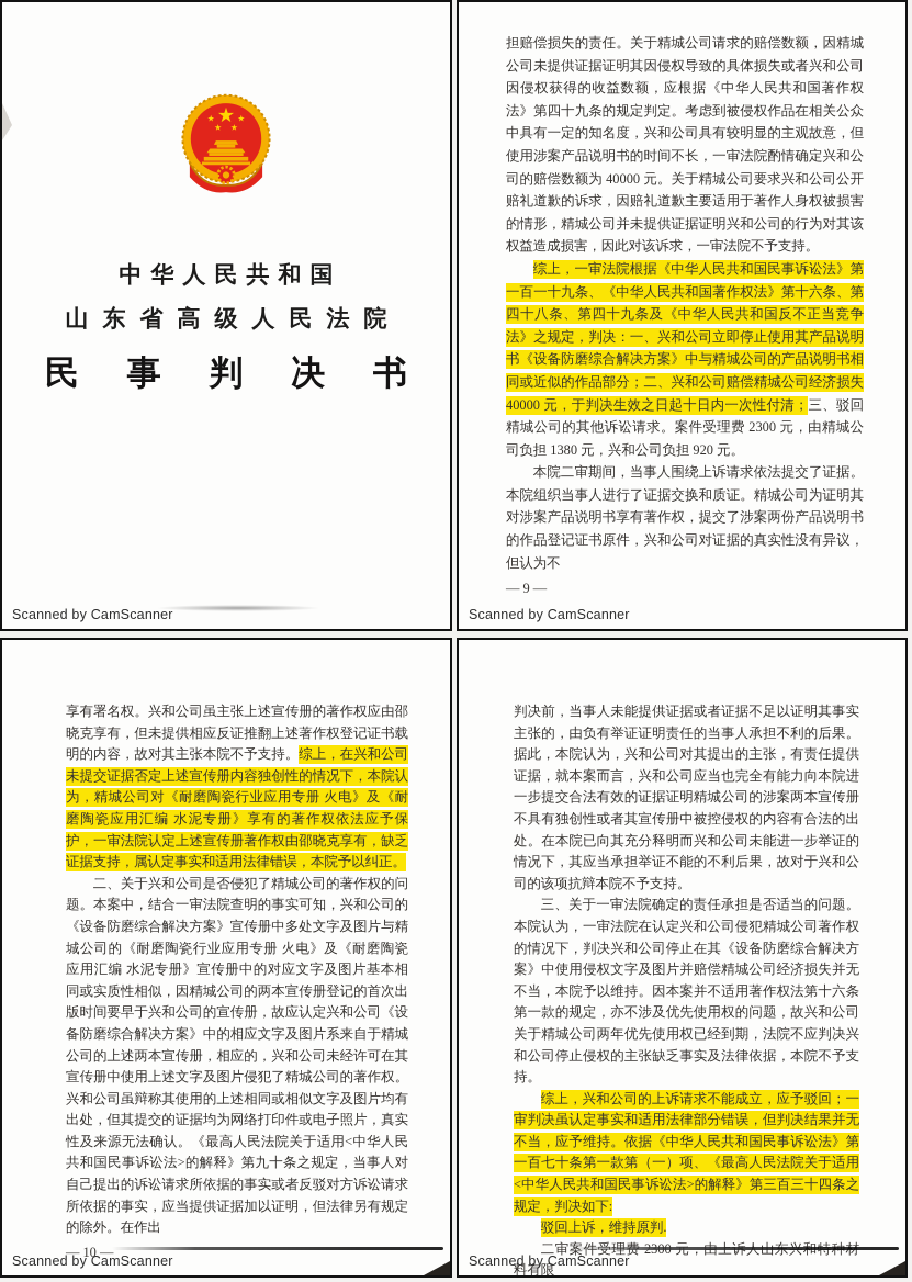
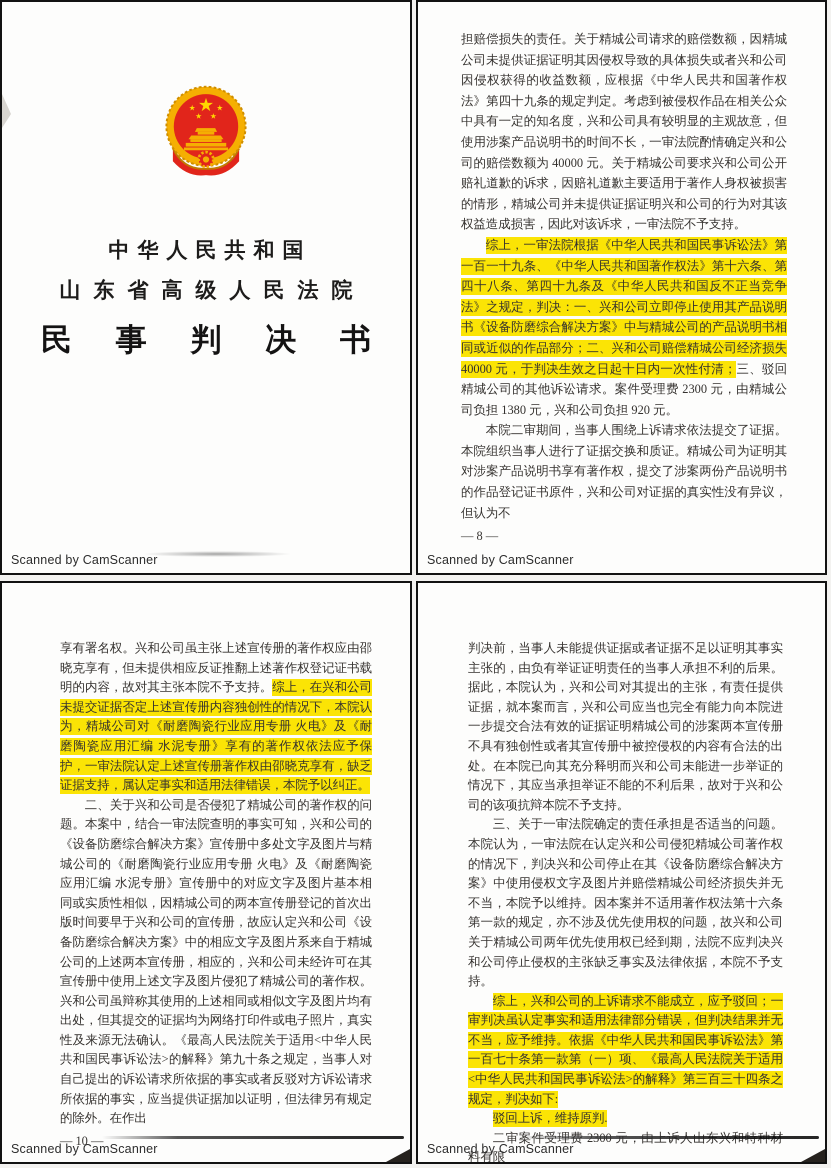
  中华人民共和国
  山东省高级人民法院
  民 事 判 决 书
  Scanned by CamScanner
  担赔偿损失的责任。关于精城公司请求的赔偿数额，因精城公司未提供证据证明其因侵权导致的具体损失或者兴和公司因侵权获得的收益数额，应根据《中华人民共和国著作权法》第四十九条的规定判定。考虑到被侵权作品在相关公众中具有一定的知名度，兴和公司具有较明显的主观故意，但使用涉案产品说明书的时间不长，一审法院酌情确定兴和公司的赔偿数额为 40000 元。关于精城公司要求兴和公司公开赔礼道歉的诉求，因赔礼道歉主要适用于著作人身权被损害的情形，精城公司并未提供证据证明兴和公司的行为对其该权益造成损害，因此对该诉求，一审法院不予支持。
  综上，一审法院根据《中华人民共和国民事诉讼法》第一百一十九条、《中华人民共和国著作权法》第十六条、第四十八条、第四十九条及《中华人民共和国反不正当竞争法》之规定，判决：一、兴和公司立即停止使用其产品说明书《设备防磨综合解决方案》中与精城公司的产品说明书相同或近似的作品部分；二、兴和公司赔偿精城公司经济损失 40000 元，于判决生效之日起十日内一次性付清；三、驳回精城公司的其他诉讼请求。案件受理费 2300 元，由精城公司负担 1380 元，兴和公司负担 920 元。
  本院二审期间，当事人围绕上诉请求依法提交了证据。本院组织当事人进行了证据交换和质证。精城公司为证明其对涉案产品说明书享有著作权，提交了涉案两份产品说明书的作品登记证书原件，兴和公司对证据的真实性没有异议，但认为不
- — 9 —
+ — 8 —
  Scanned by CamScanner
  享有署名权。兴和公司虽主张上述宣传册的著作权应由邵晓克享有，但未提供相应反证推翻上述著作权登记证书载明的内容，故对其主张本院不予支持。综上，在兴和公司未提交证据否定上述宣传册内容独创性的情况下，本院认为，精城公司对《耐磨陶瓷行业应用专册 火电》及《耐磨陶瓷应用汇编 水泥专册》享有的著作权依法应予保护，一审法院认定上述宣传册著作权由邵晓克享有，缺乏证据支持，属认定事实和适用法律错误，本院予以纠正。
  二、关于兴和公司是否侵犯了精城公司的著作权的问题。本案中，结合一审法院查明的事实可知，兴和公司的《设备防磨综合解决方案》宣传册中多处文字及图片与精城公司的《耐磨陶瓷行业应用专册 火电》及《耐磨陶瓷应用汇编 水泥专册》宣传册中的对应文字及图片基本相同或实质性相似，因精城公司的两本宣传册登记的首次出版时间要早于兴和公司的宣传册，故应认定兴和公司《设备防磨综合解决方案》中的相应文字及图片系来自于精城公司的上述两本宣传册，相应的，兴和公司未经许可在其宣传册中使用上述文字及图片侵犯了精城公司的著作权。兴和公司虽辩称其使用的上述相同或相似文字及图片均有出处，但其提交的证据均为网络打印件或电子照片，真实性及来源无法确认。《最高人民法院关于适用<中华人民共和国民事诉讼法>的解释》第九十条之规定，当事人对自己提出的诉讼请求所依据的事实或者反驳对方诉讼请求所依据的事实，应当提供证据加以证明，但法律另有规定的除外。在作出
  — 10 —
  Scanned by CamScanner
  判决前，当事人未能提供证据或者证据不足以证明其事实主张的，由负有举证证明责任的当事人承担不利的后果。据此，本院认为，兴和公司对其提出的主张，有责任提供证据，就本案而言，兴和公司应当也完全有能力向本院进一步提交合法有效的证据证明精城公司的涉案两本宣传册不具有独创性或者其宣传册中被控侵权的内容有合法的出处。在本院已向其充分释明而兴和公司未能进一步举证的情况下，其应当承担举证不能的不利后果，故对于兴和公司的该项抗辩本院不予支持。
  三、关于一审法院确定的责任承担是否适当的问题。本院认为，一审法院在认定兴和公司侵犯精城公司著作权的情况下，判决兴和公司停止在其《设备防磨综合解决方案》中使用侵权文字及图片并赔偿精城公司经济损失并无不当，本院予以维持。因本案并不适用著作权法第十六条第一款的规定，亦不涉及优先使用权的问题，故兴和公司关于精城公司两年优先使用权已经到期，法院不应判决兴和公司停止侵权的主张缺乏事实及法律依据，本院不予支持。
  综上，兴和公司的上诉请求不能成立，应予驳回；一审判决虽认定事实和适用法律部分错误，但判决结果并无不当，应予维持。依据《中华人民共和国民事诉讼法》第一百七十条第一款第（一）项、《最高人民法院关于适用<中华人民共和国民事诉讼法>的解释》第三百三十四条之规定，判决如下:
  驳回上诉，维持原判.
  二审案件受理费 2300 元，由上诉人山东兴和特种材料有限
  Scanned by CamScanner
